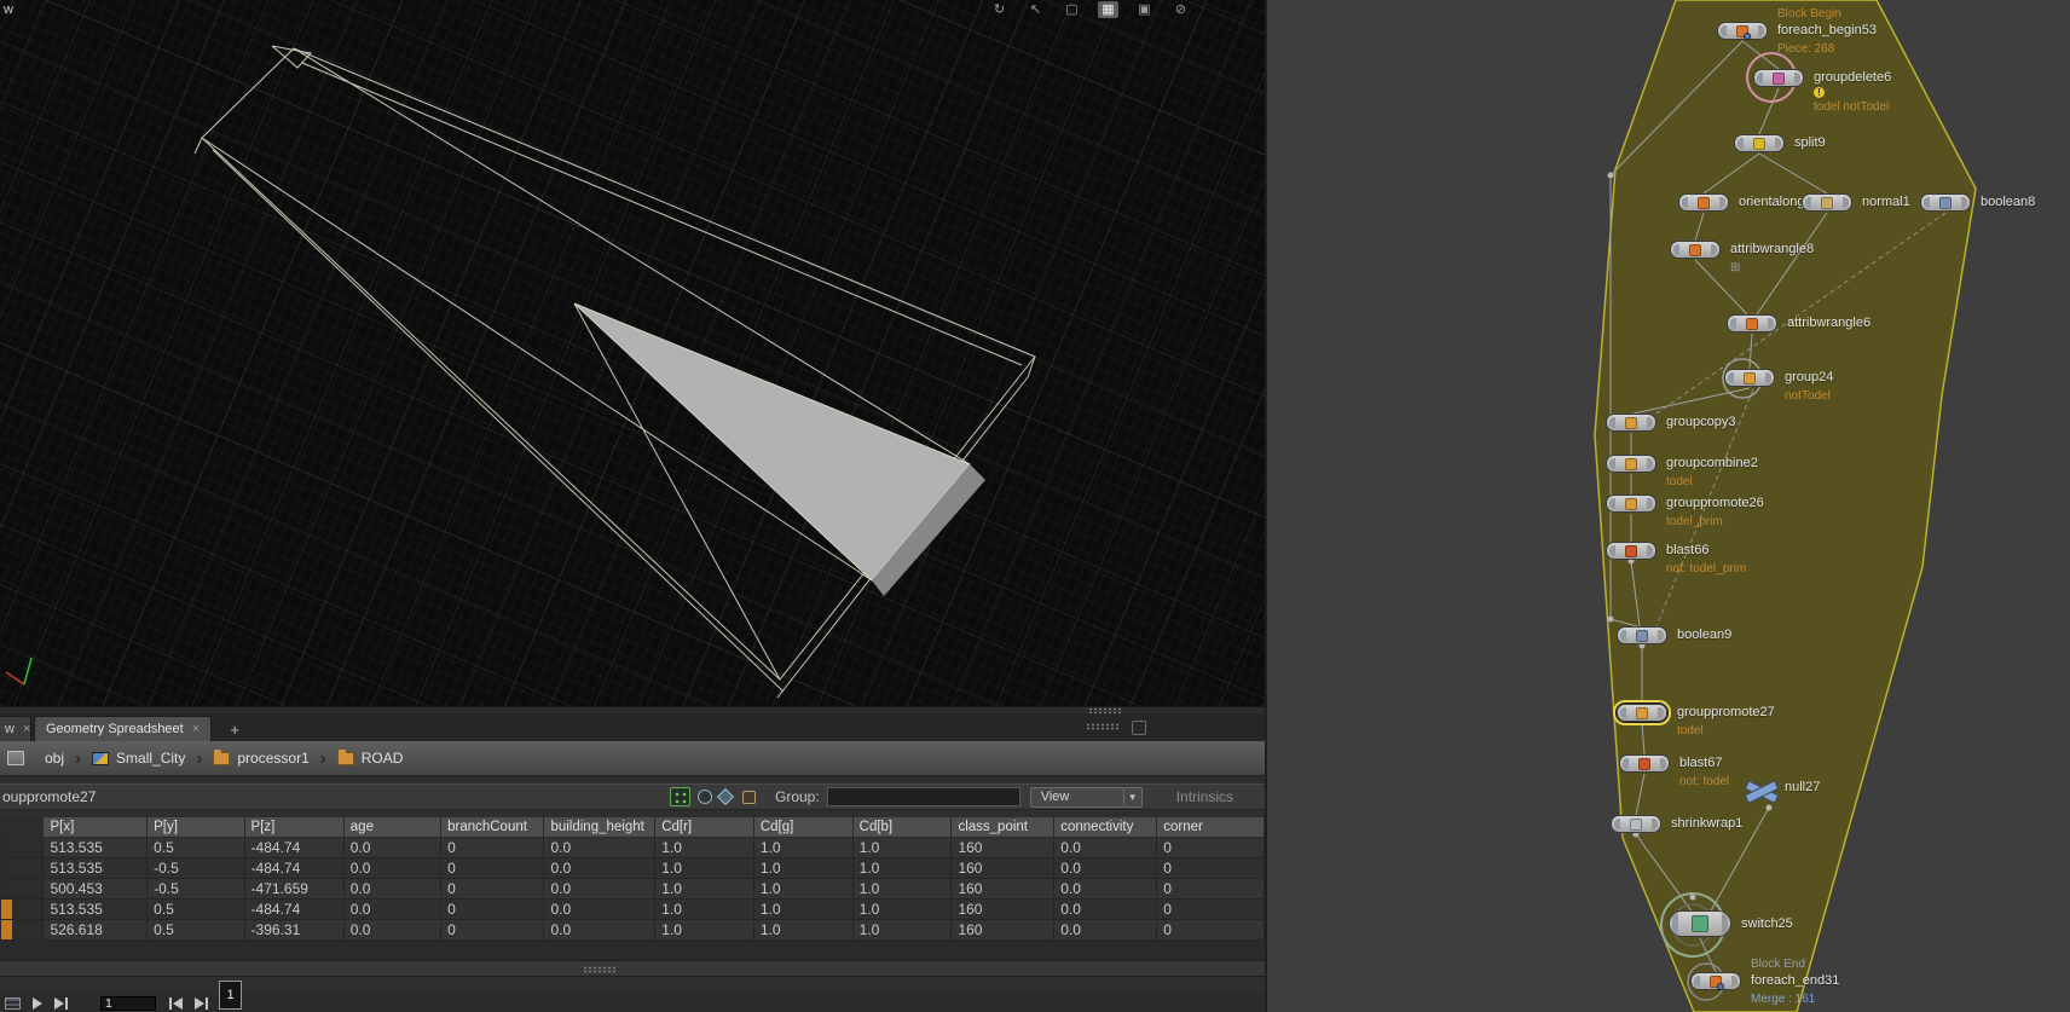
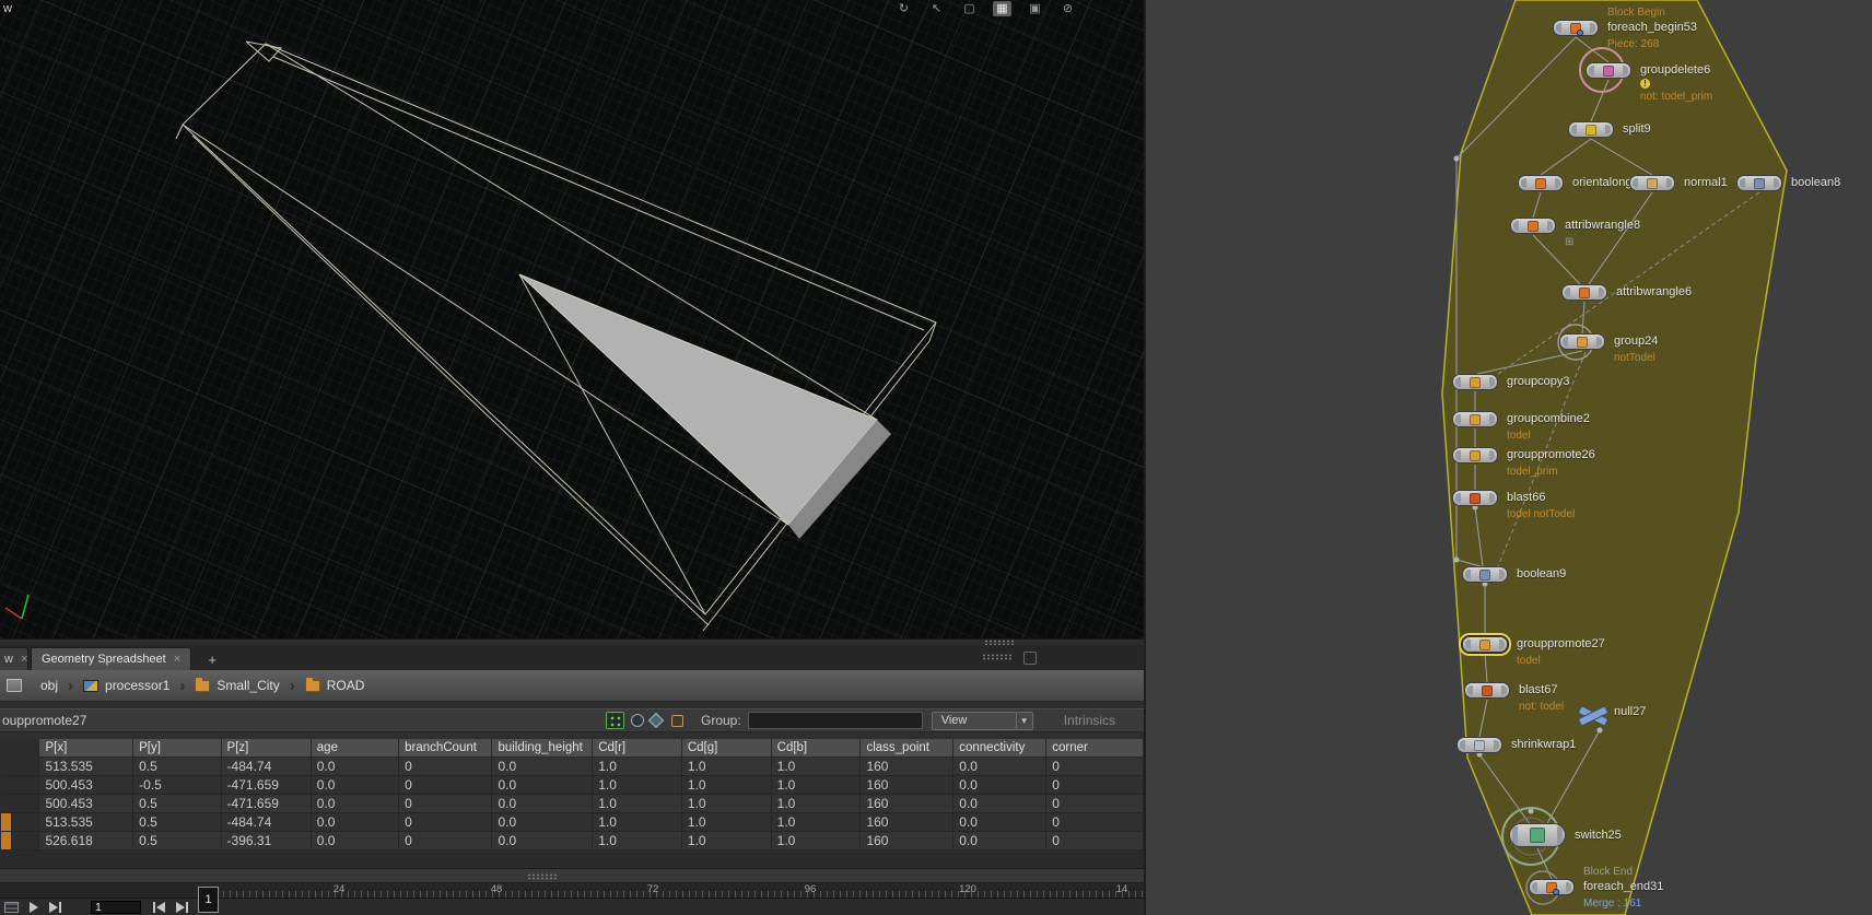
  w
  ↻
  ↖
  ▢
  ▦
  ▣
  ⊘
  w
  ×
  Geometry Spreadsheet
  ×
  +
  obj
  ›
- Small_City
+ processor1
  ›
- processor1
+ Small_City
  ›
  ROAD
  ouppromote27
  Group:
  View
  ▾
  Intrinsics
  	P[x]	P[y]	P[z]	age	branchCount	building_height	Cd[r]	Cd[g]	Cd[b]	class_point	connectivity	corner
  	513.535	0.5	-484.74	0.0	0	0.0	1.0	1.0	1.0	160	0.0	0
- 	513.535	-0.5	-484.74	0.0	0	0.0	1.0	1.0	1.0	160	0.0	0
  	500.453	-0.5	-471.659	0.0	0	0.0	1.0	1.0	1.0	160	0.0	0
+ 	500.453	0.5	-471.659	0.0	0	0.0	1.0	1.0	1.0	160	0.0	0
  	513.535	0.5	-484.74	0.0	0	0.0	1.0	1.0	1.0	160	0.0	0
  	526.618	0.5	-396.31	0.0	0	0.0	1.0	1.0	1.0	160	0.0	0
+ 24
+ 48
+ 72
+ 96
+ 120
+ 14
  1
  1
  foreach_begin53
  Block Begin
  Piece: 268
  groupdelete6
- todel notTodel
+ not: todel_prim
  !
  split9
  orientalon
  normal1
  boolean8
  attribwrangle8
  ⊞
  attribwrangle6
  group24
  notTodel
  groupcopy3
  groupcombine2
  todel
  grouppromote26
  todel_prim
  blast66
- not: todel_prim
+ todel notTodel
  boolean9
  grouppromote27
  todel
  blast67
  not: todel
  null27
  shrinkwrap1
  switch25
  foreach_end31
  Block End
  Merge : 161
